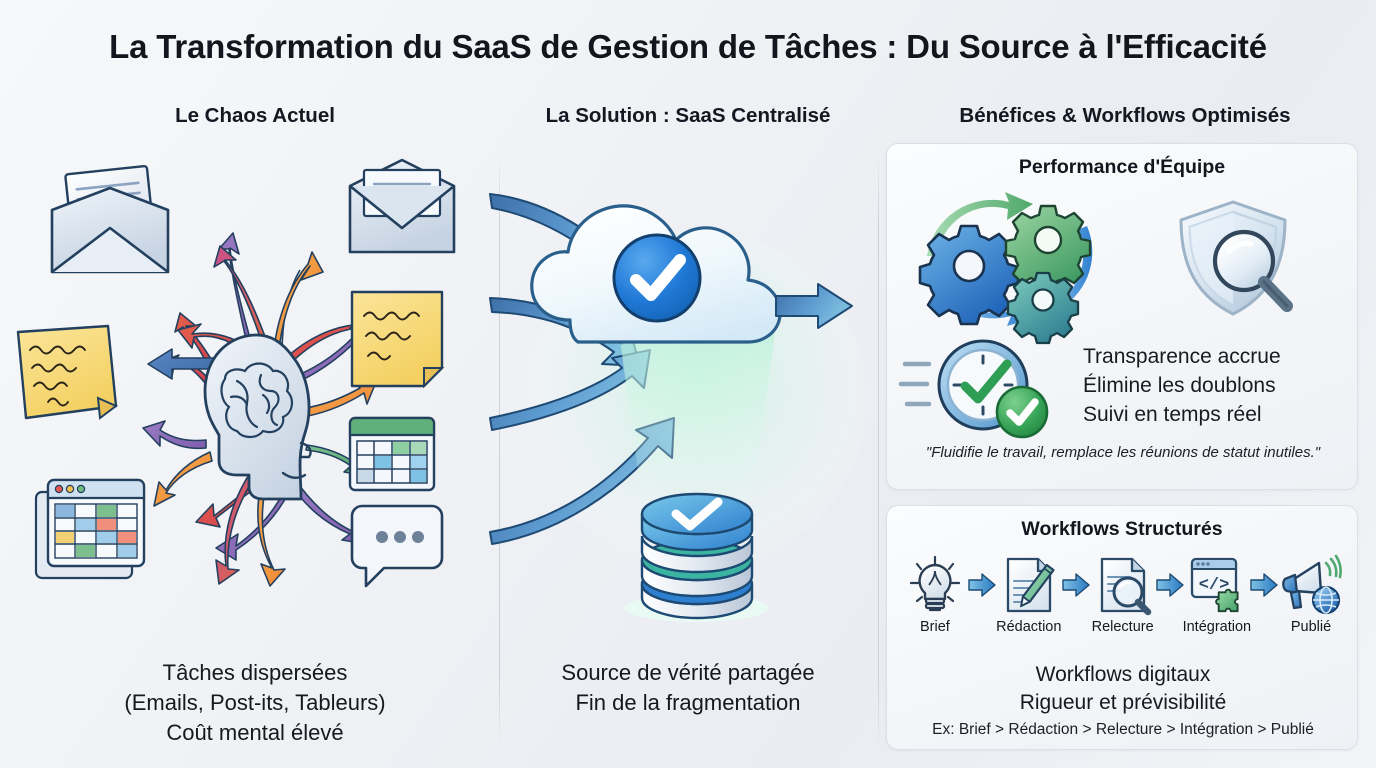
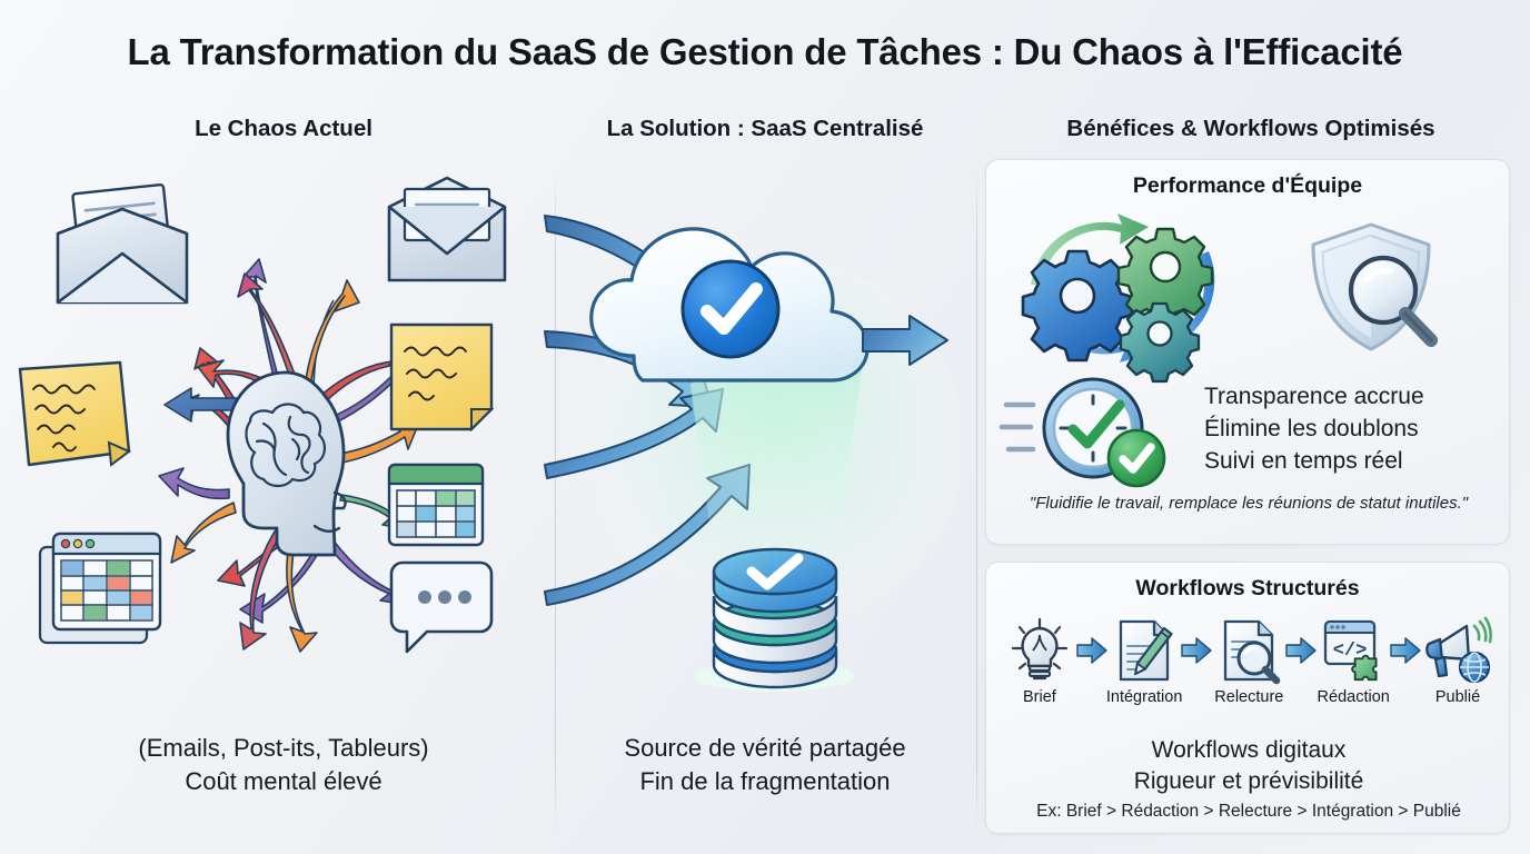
- La Transformation du SaaS de Gestion de Tâches : Du Source à l'Efficacité
+ La Transformation du SaaS de Gestion de Tâches : Du Chaos à l'Efficacité
  Le Chaos Actuel
  La Solution : SaaS Centralisé
  Bénéfices & Workflows Optimisés
- Tâches dispersées
  (Emails, Post-its, Tableurs)
  Coût mental élevé
  Source de vérité partagée
  Fin de la fragmentation
  Performance d'Équipe
  Transparence accrue
  Élimine les doublons
  Suivi en temps réel
  "Fluidifie le travail, remplace les réunions de statut inutiles."
  Workflows Structurés
  Brief
- Rédaction
+ Intégration
  Relecture
  </>
- Intégration
+ Rédaction
  Publié
  Workflows digitaux
  Rigueur et prévisibilité
  Ex: Brief > Rédaction > Relecture > Intégration > Publié
